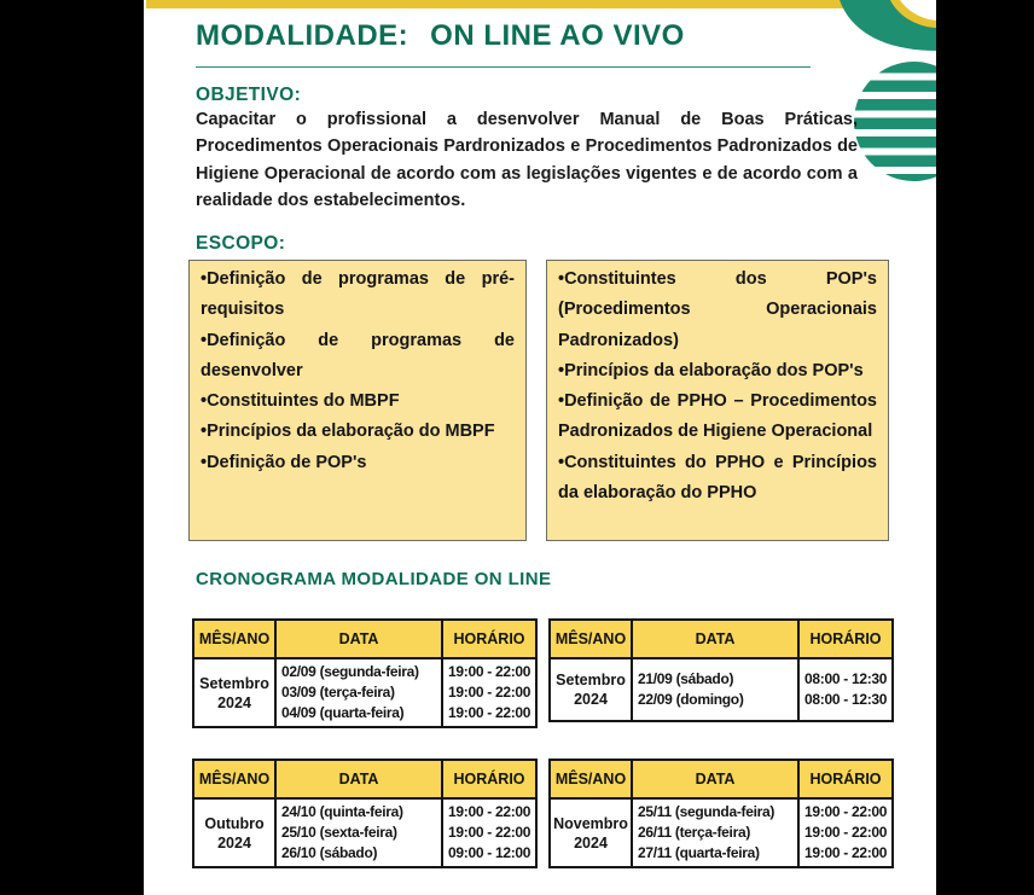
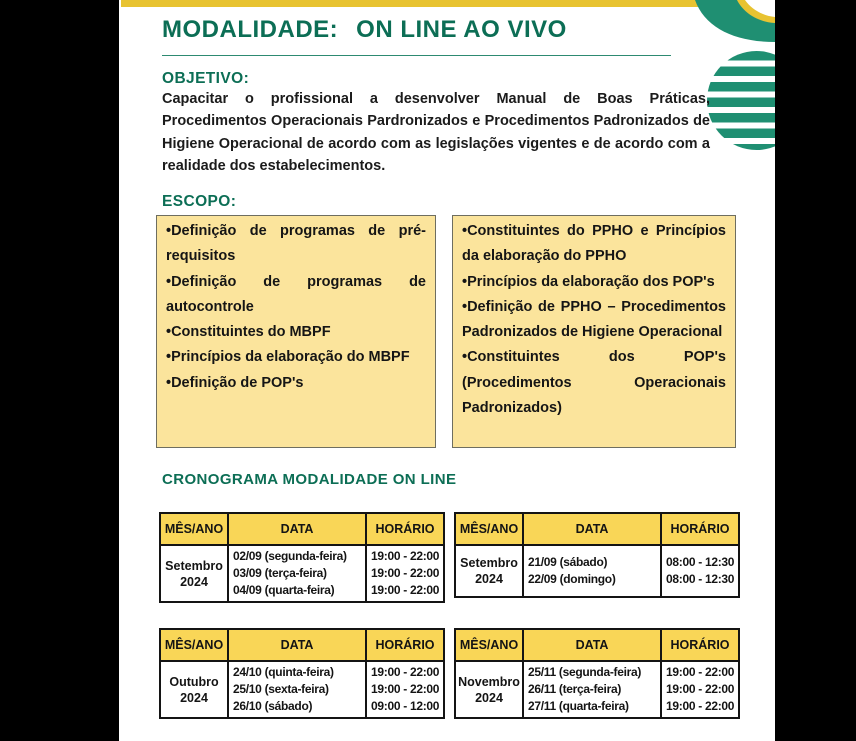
  MODALIDADE: ON LINE AO VIVO
  OBJETIVO:
  Capacitar o profissional a desenvolver Manual de Boas Práticas, Procedimentos Operacionais Pardronizados e Procedimentos Padronizados de Higiene Operacional de acordo com as legislações vigentes e de acordo com a realidade dos estabelecimentos.
  ESCOPO:
  •Definição de programas de pré-requisitos
- •Definição de programas de desenvolver
+ •Definição de programas de autocontrole
  •Constituintes do MBPF
  •Princípios da elaboração do MBPF
  •Definição de POP's
- •Constituintes dos POP's (Procedimentos Operacionais Padronizados)
+ •Constituintes do PPHO e Princípios da elaboração do PPHO
  •Princípios da elaboração dos POP's
  •Definição de PPHO – Procedimentos Padronizados de Higiene Operacional
- •Constituintes do PPHO e Princípios da elaboração do PPHO
+ •Constituintes dos POP's (Procedimentos Operacionais Padronizados)
  CRONOGRAMA MODALIDADE ON LINE
  MÊS/ANO	DATA	HORÁRIO
  Setembro 2024	02/09 (segunda-feira) 03/09 (terça-feira) 04/09 (quarta-feira)	19:00 - 22:00 19:00 - 22:00 19:00 - 22:00
  MÊS/ANO	DATA	HORÁRIO
  Setembro 2024	21/09 (sábado) 22/09 (domingo)	08:00 - 12:30 08:00 - 12:30
  MÊS/ANO	DATA	HORÁRIO
  Outubro 2024	24/10 (quinta-feira) 25/10 (sexta-feira) 26/10 (sábado)	19:00 - 22:00 19:00 - 22:00 09:00 - 12:00
  MÊS/ANO	DATA	HORÁRIO
  Novembro 2024	25/11 (segunda-feira) 26/11 (terça-feira) 27/11 (quarta-feira)	19:00 - 22:00 19:00 - 22:00 19:00 - 22:00
